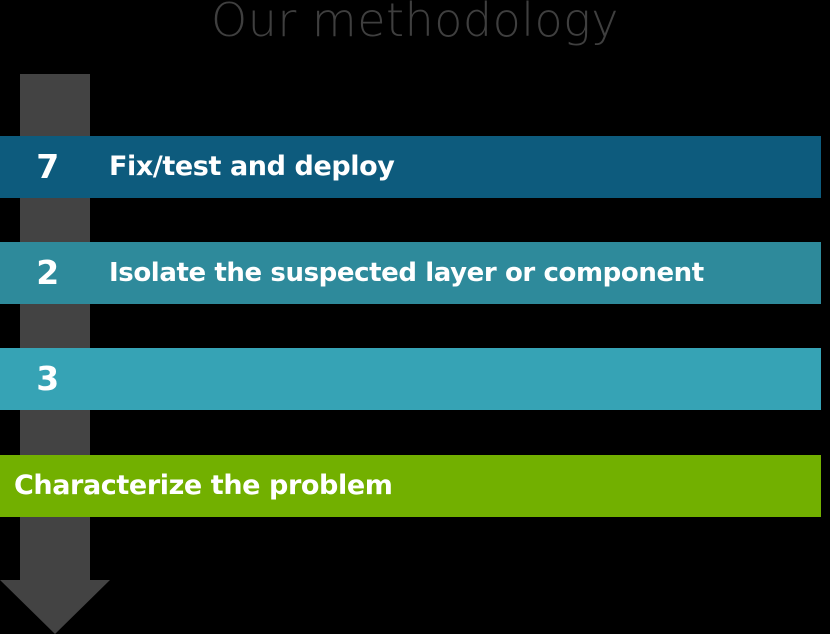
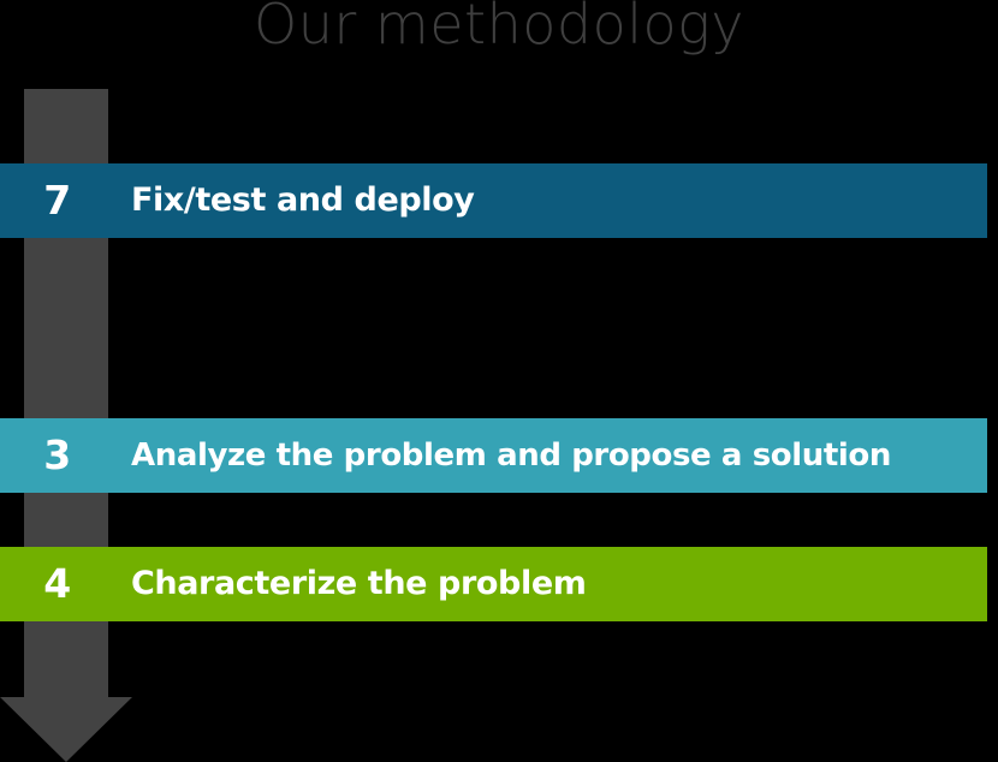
  Our methodology
  7
  Fix/test and deploy
- 2
- Isolate the suspected layer or component
  3
+ Analyze the problem and propose a solution
+ 4
  Characterize the problem
